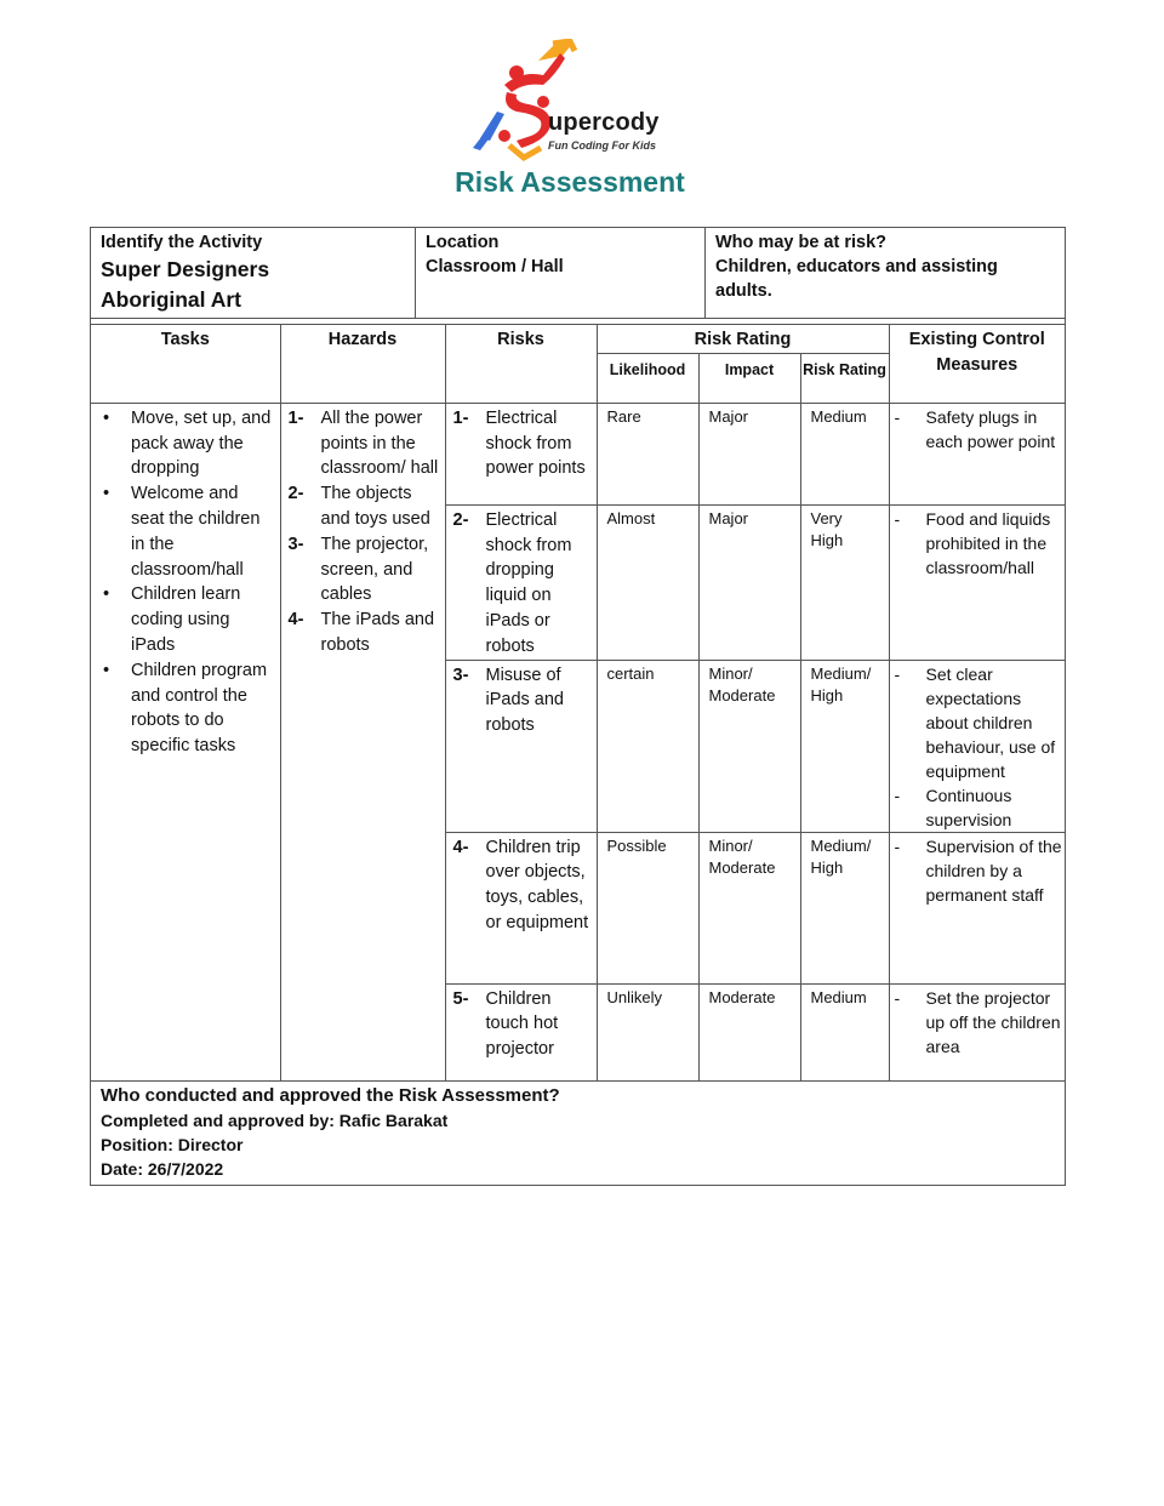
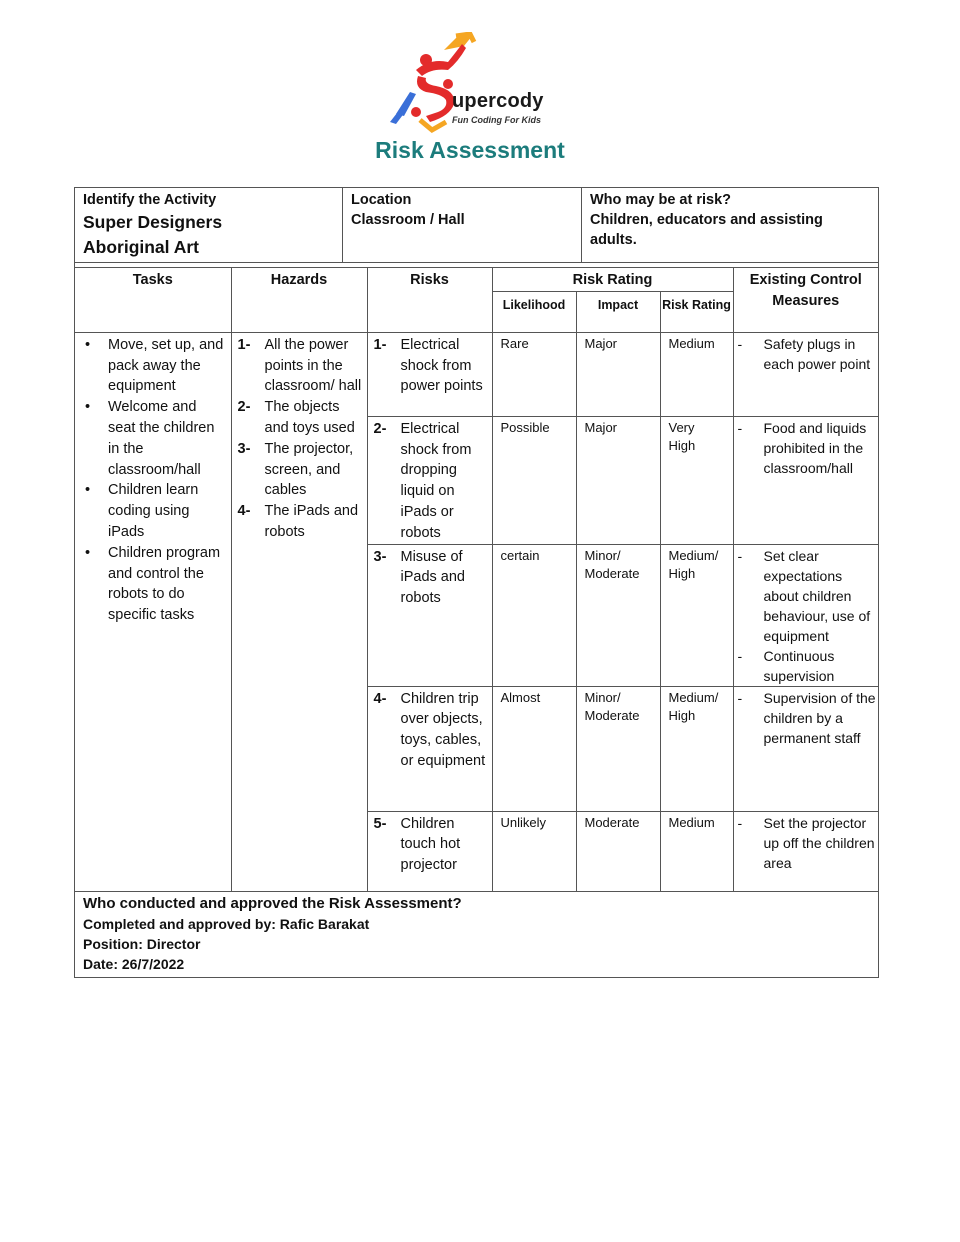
  upercody
  Fun Coding For Kids
  Risk Assessment
  Identify the Activity
  Super Designers
  Aboriginal Art
  Location
  Classroom / Hall
  Who may be at risk?
  Children, educators and assisting adults.
  Tasks	Hazards	Risks	Risk Rating	Existing Control Measures
  Likelihood	Impact	Risk Rating
- • Move, set up, and pack away the dropping • Welcome and seat the children in the classroom/hall • Children learn coding using iPads • Children program and control the robots to do specific tasks	1- All the power points in the classroom/ hall 2- The objects and toys used 3- The projector, screen, and cables 4- The iPads and robots	1- Electrical shock from power points	Rare	Major	Medium	- Safety plugs in each power point
+ • Move, set up, and pack away the equipment • Welcome and seat the children in the classroom/hall • Children learn coding using iPads • Children program and control the robots to do specific tasks	1- All the power points in the classroom/ hall 2- The objects and toys used 3- The projector, screen, and cables 4- The iPads and robots	1- Electrical shock from power points	Rare	Major	Medium	- Safety plugs in each power point
- 2- Electrical shock from dropping liquid on iPads or robots	Almost	Major	Very High	- Food and liquids prohibited in the classroom/hall
+ 2- Electrical shock from dropping liquid on iPads or robots	Possible	Major	Very High	- Food and liquids prohibited in the classroom/hall
  3- Misuse of iPads and robots	certain	Minor/ Moderate	Medium/ High	- Set clear expectations about children behaviour, use of equipment - Continuous supervision
- 4- Children trip over objects, toys, cables, or equipment	Possible	Minor/ Moderate	Medium/ High	- Supervision of the children by a permanent staff
+ 4- Children trip over objects, toys, cables, or equipment	Almost	Minor/ Moderate	Medium/ High	- Supervision of the children by a permanent staff
  5- Children touch hot projector	Unlikely	Moderate	Medium	- Set the projector up off the children area
  Who conducted and approved the Risk Assessment?
  Completed and approved by: Rafic Barakat
  Position: Director
  Date: 26/7/2022
